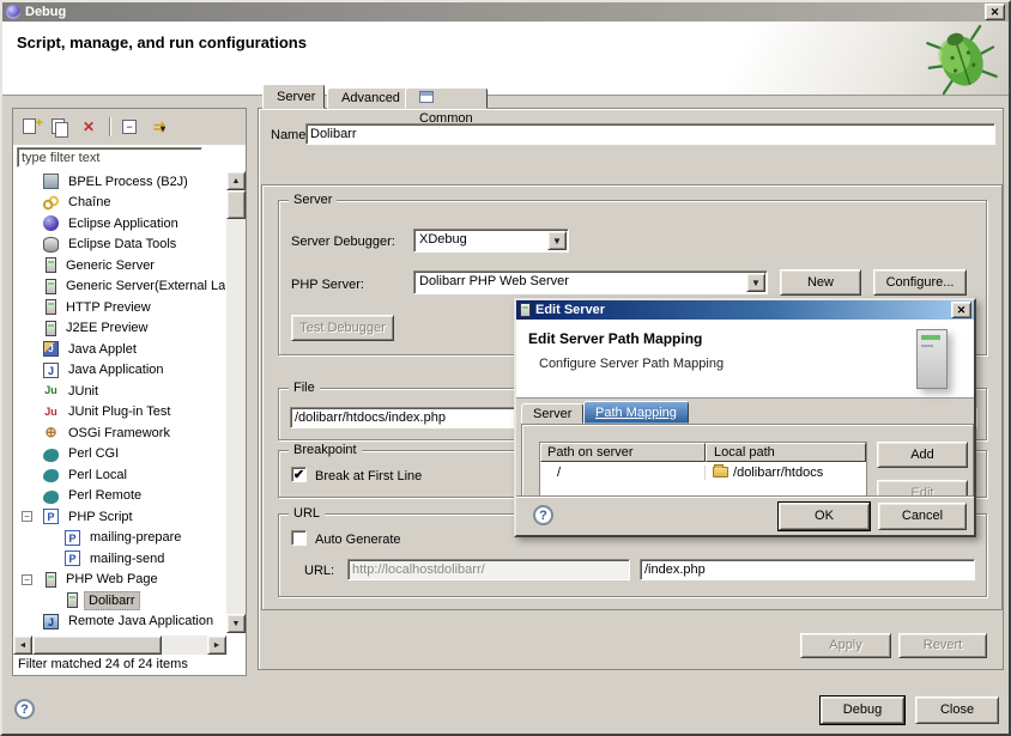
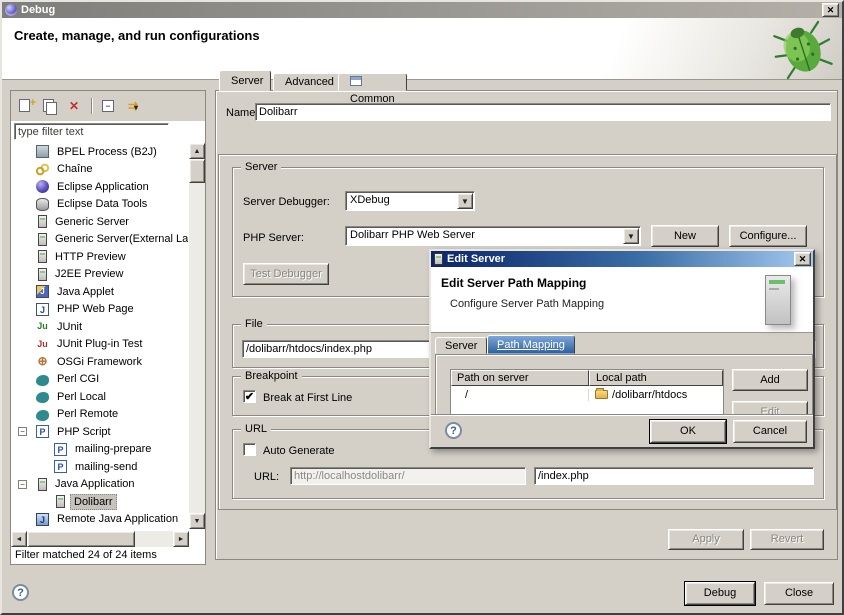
  Debug
  ✕
- Script, manage, and run configurations
+ Create, manage, and run configurations
  +
  ✕
  −
  ⇉▾
  type filter text
  BPEL Process (B2J)
  Chaîne
  Eclipse Application
  Eclipse Data Tools
  Generic Server
  Generic Server(External La
  HTTP Preview
  J2EE Preview
  J
  Java Applet
  J
- Java Application
+ PHP Web Page
  Ju
  JUnit
  Ju
  JUnit Plug-in Test
  ⊕
  OSGi Framework
  Perl CGI
  Perl Local
  Perl Remote
  −
  P
  PHP Script
  P
  mailing-prepare
  P
  mailing-send
  −
- PHP Web Page
+ Java Application
  Dolibarr
  J
  Remote Java Application
  Filter matched 24 of 24 items
  Name
  Dolibarr
  Server
  Advanced
  Common
  Server
  Server Debugger:
  XDebug
  ▼
  PHP Server:
  Dolibarr PHP Web Server
  ▼
  New
  Configure...
  Test Debugger
  File
  /dolibarr/htdocs/index.php
  Breakpoint
  ✔
  Break at First Line
  URL
  Auto Generate
  URL:
  http://localhostdolibarr/
  /index.php
  Apply
  Revert
  Edit Server
  ✕
  Edit Server Path Mapping
  Configure Server Path Mapping
  Server
  Path Mapping
  Path on server
  Local path
  /
  /dolibarr/htdocs
  Add
  Edit
  ?
  OK
  Cancel
  ?
  Debug
  Close
